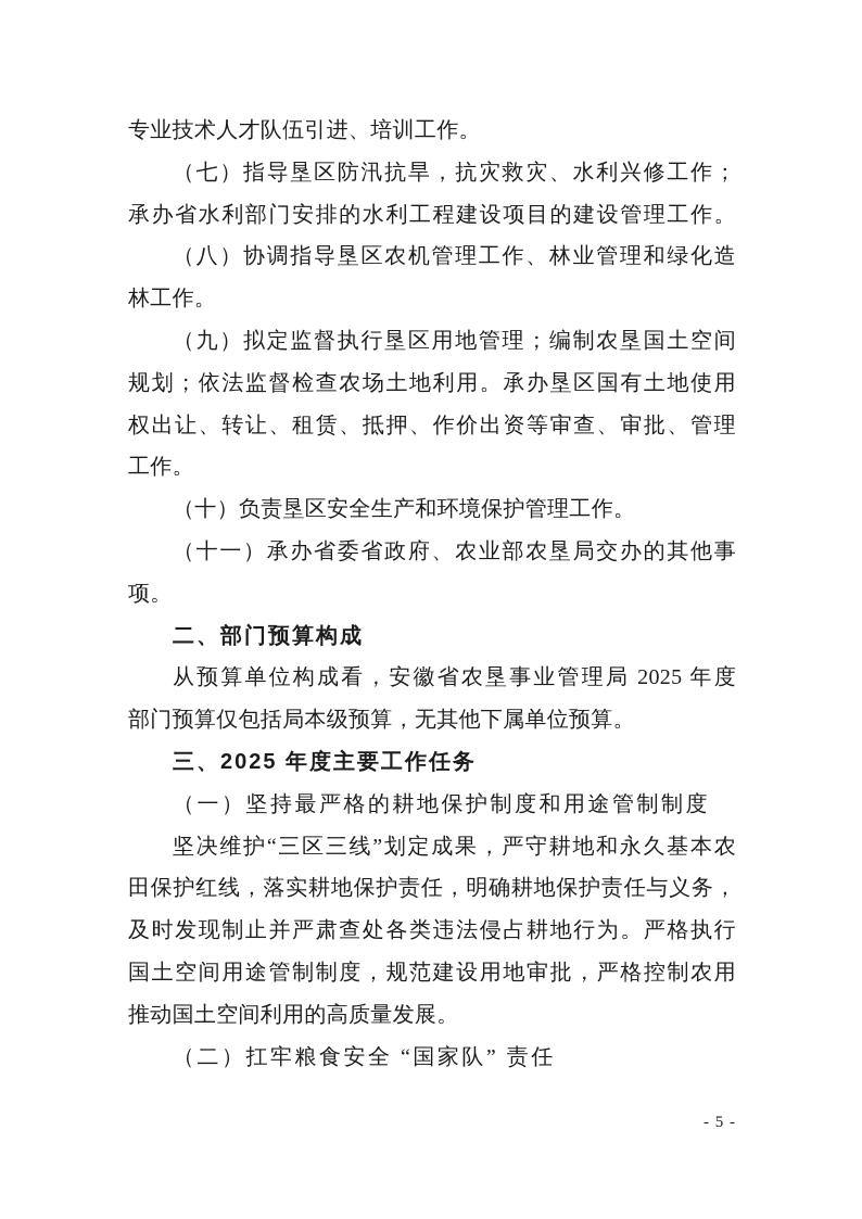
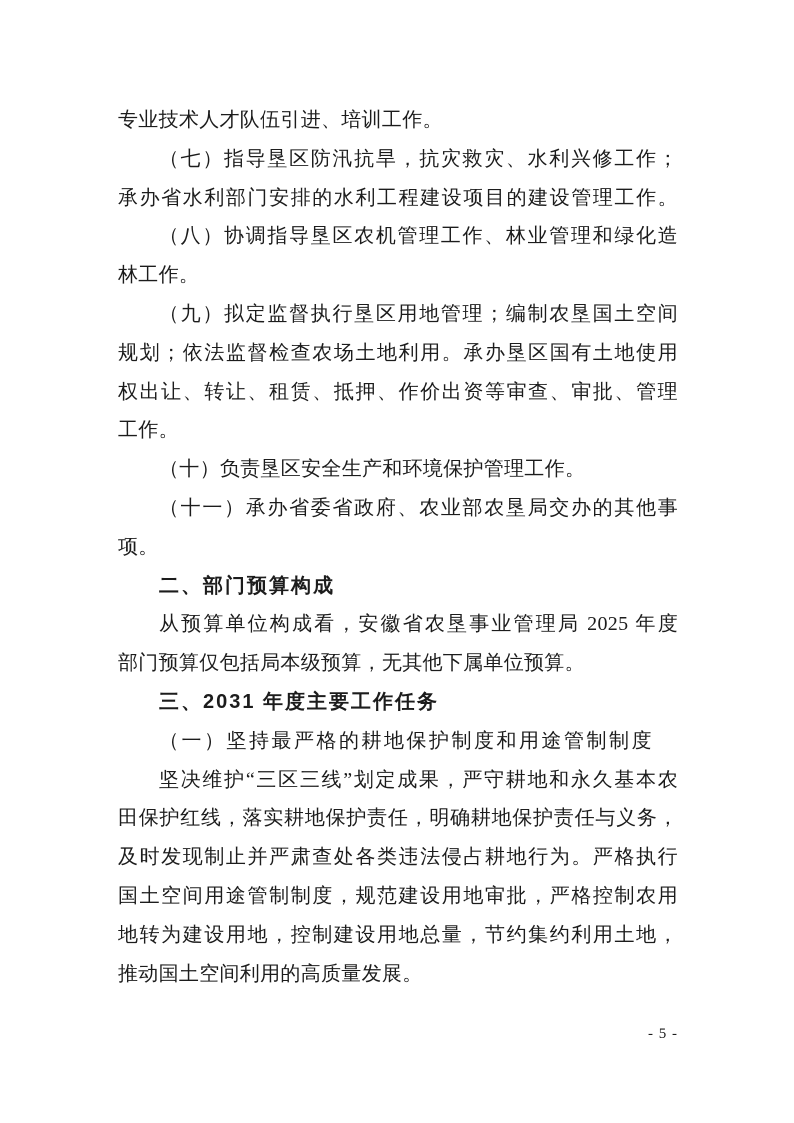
  专业技术人才队伍引进、培训工作。
  （七）指导垦区防汛抗旱，抗灾救灾、水利兴修工作；
  承办省水利部门安排的水利工程建设项目的建设管理工作。
  （八）协调指导垦区农机管理工作、林业管理和绿化造
  林工作。
  （九）拟定监督执行垦区用地管理；编制农垦国土空间
  规划；依法监督检查农场土地利用。承办垦区国有土地使用
  权出让、转让、租赁、抵押、作价出资等审查、审批、管理
  工作。
  （十）负责垦区安全生产和环境保护管理工作。
  （十一）承办省委省政府、农业部农垦局交办的其他事
  项。
  二、部门预算构成
  从预算单位构成看，安徽省农垦事业管理局 2025 年度
  部门预算仅包括局本级预算，无其他下属单位预算。
- 三、2025 年度主要工作任务
+ 三、2031 年度主要工作任务
  （一）坚持最严格的耕地保护制度和用途管制制度
  坚决维护“三区三线”划定成果，严守耕地和永久基本农
  田保护红线，落实耕地保护责任，明确耕地保护责任与义务，
  及时发现制止并严肃查处各类违法侵占耕地行为。严格执行
  国土空间用途管制制度，规范建设用地审批，严格控制农用
+ 地转为建设用地，控制建设用地总量，节约集约利用土地，
  推动国土空间利用的高质量发展。
- （二）扛牢粮食安全 “国家队” 责任
  - 5 -
